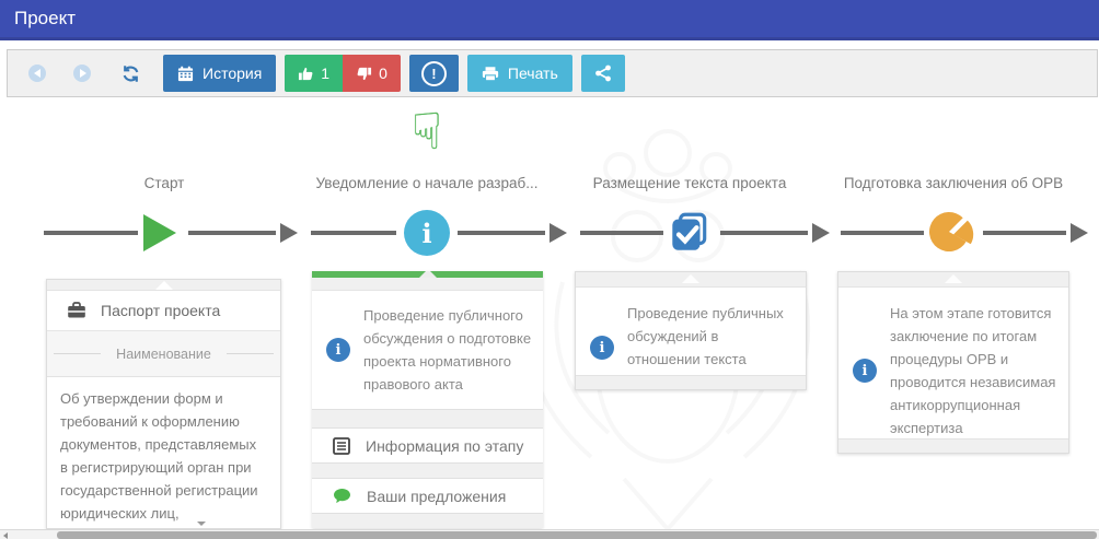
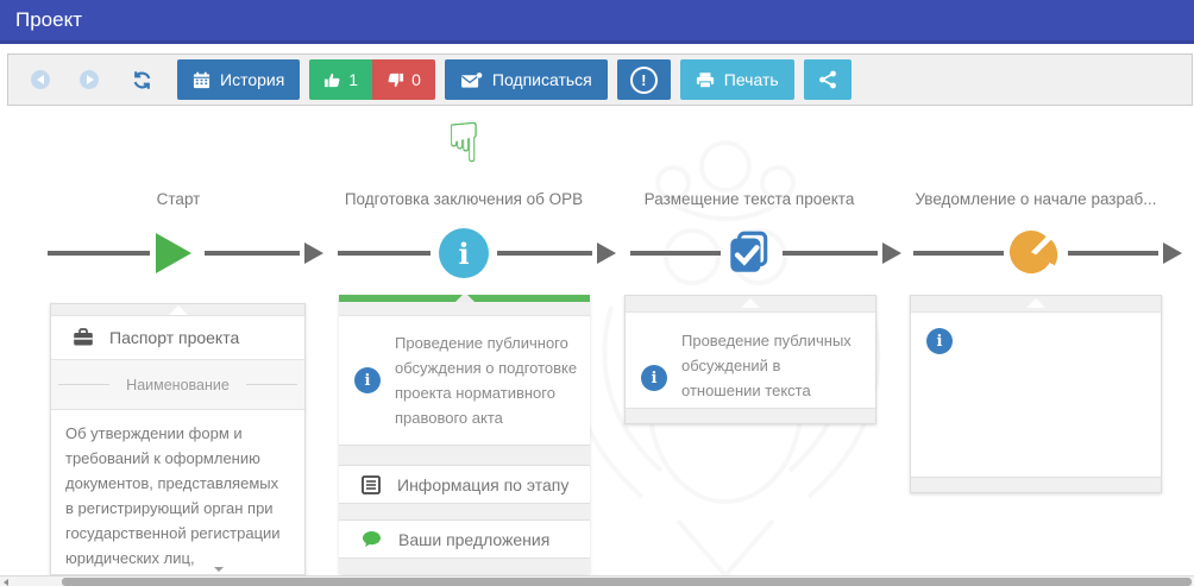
  Проект
  История
  1
  0
+ Подписаться
  !
  Печать
  ☟
  Старт
- Уведомление о начале разраб...
+ Подготовка заключения об ОРВ
  Размещение текста проекта
- Подготовка заключения об ОРВ
+ Уведомление о начале разраб...
  i
  Паспорт проекта
  Наименование
  Об утверждении форм и требований к оформлению документов, представляемых в регистрирующий орган при государственной регистрации юридических лиц,
  i
  Проведение публичного обсуждения о подготовке проекта нормативного правового акта
  Информация по этапу
  Ваши предложения
  i
  Проведение публичных обсуждений в отношении текста
  i
- На этом этапе готовится заключение по итогам процедуры ОРВ и проводится независимая антикоррупционная экспертиза
